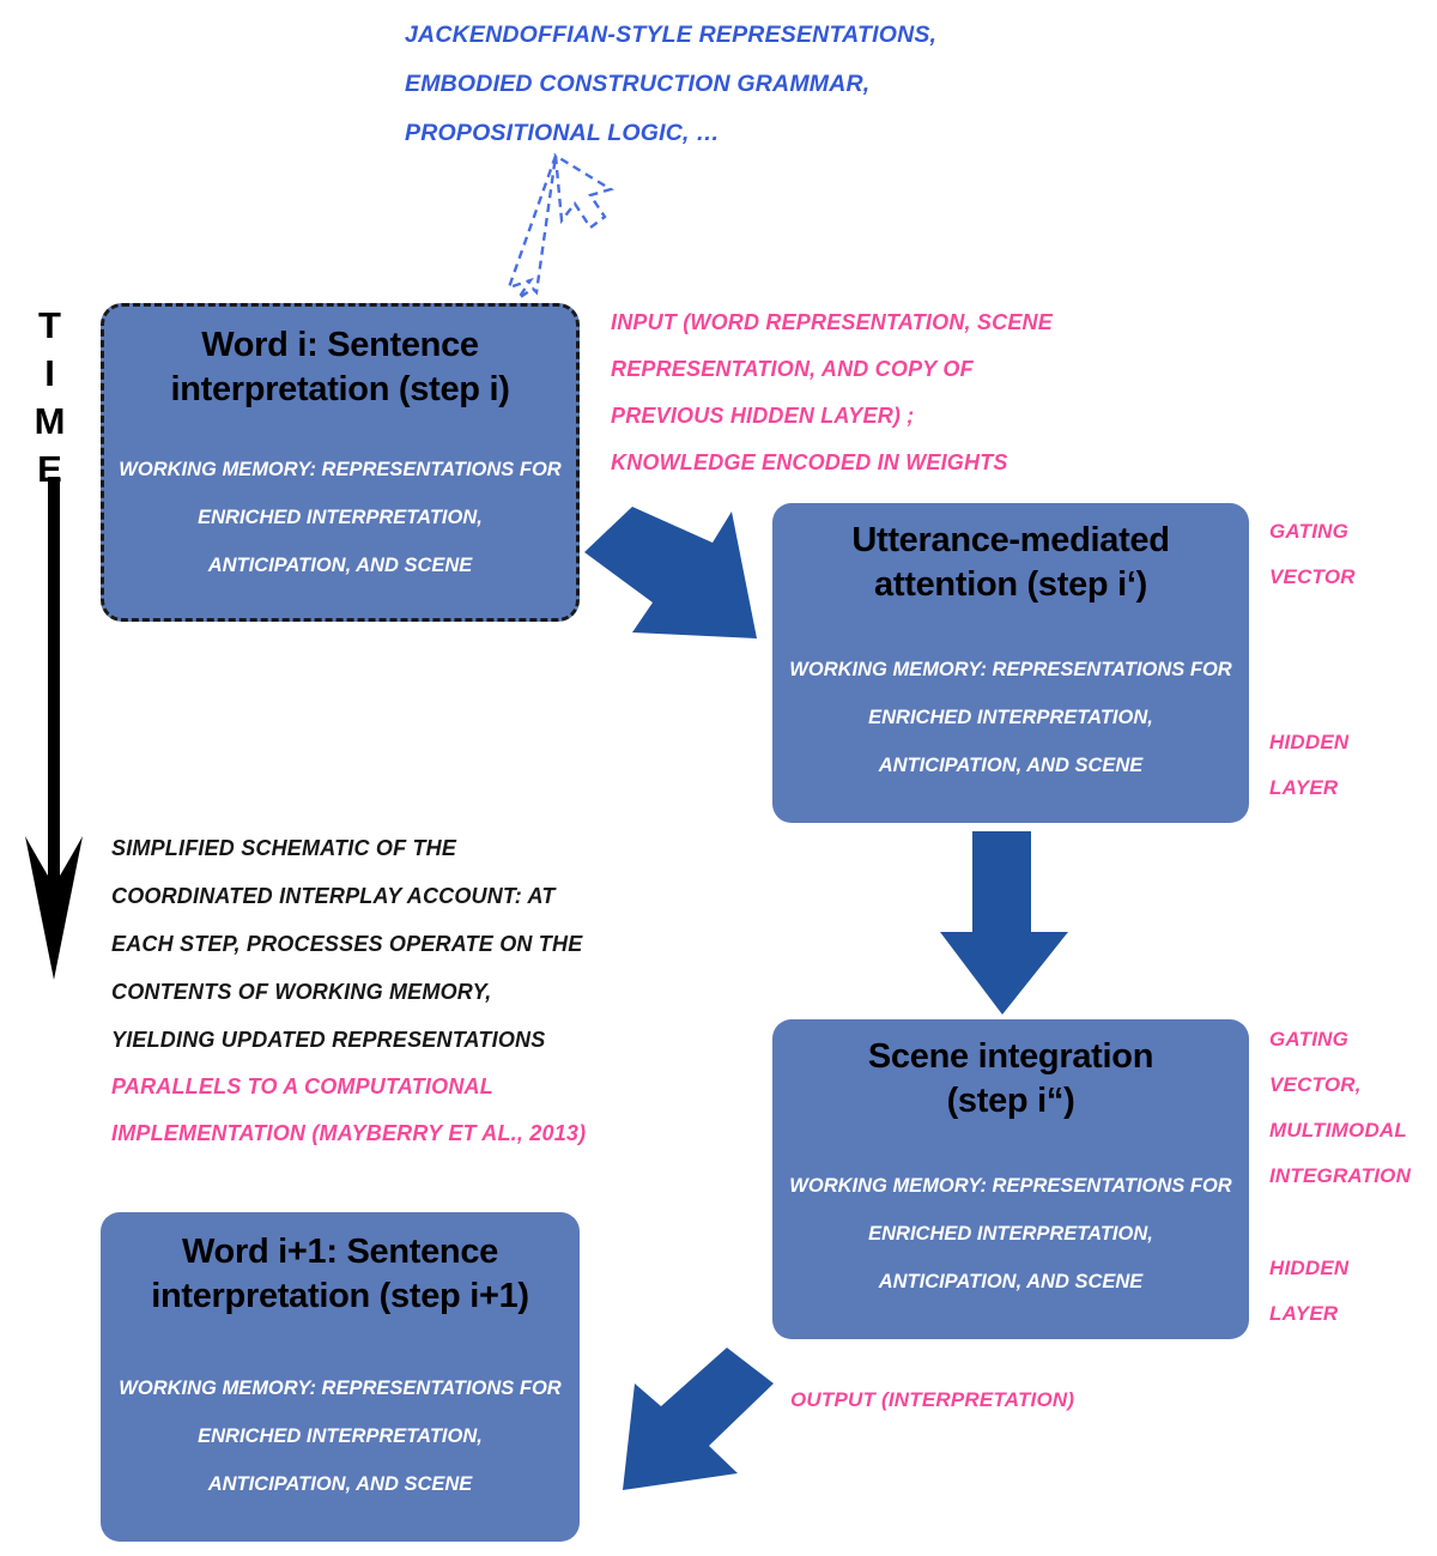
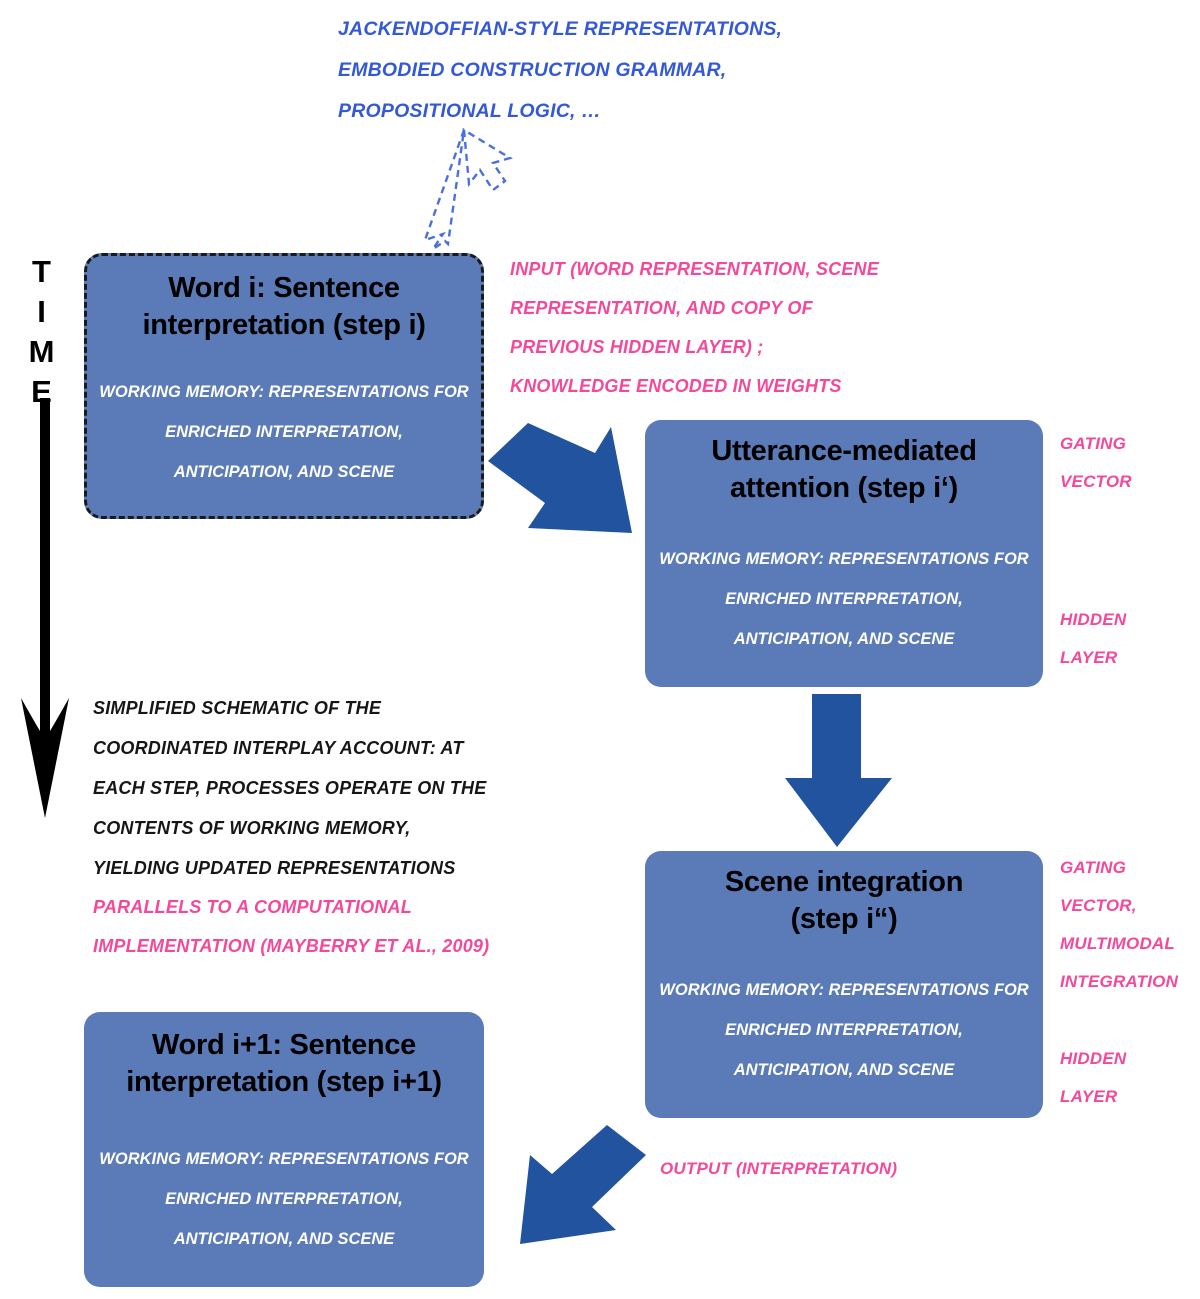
  JACKENDOFFIAN-STYLE REPRESENTATIONS,
  EMBODIED CONSTRUCTION GRAMMAR,
  PROPOSITIONAL LOGIC, …
  INPUT (WORD REPRESENTATION, SCENE
  REPRESENTATION, AND COPY OF
  PREVIOUS HIDDEN LAYER) ;
  KNOWLEDGE ENCODED IN WEIGHTS
  T
  I
  M
  E
  Word i: Sentence
  interpretation (step i)
  WORKING MEMORY: REPRESENTATIONS FOR
  ENRICHED INTERPRETATION,
  ANTICIPATION, AND SCENE
  Utterance-mediated
  attention (step i‘)
  WORKING MEMORY: REPRESENTATIONS FOR
  ENRICHED INTERPRETATION,
  ANTICIPATION, AND SCENE
  GATING
  VECTOR
  HIDDEN
  LAYER
  Scene integration
  (step i“)
  WORKING MEMORY: REPRESENTATIONS FOR
  ENRICHED INTERPRETATION,
  ANTICIPATION, AND SCENE
  GATING
  VECTOR,
  MULTIMODAL
  INTEGRATION
  HIDDEN
  LAYER
  SIMPLIFIED SCHEMATIC OF THE
  COORDINATED INTERPLAY ACCOUNT: AT
  EACH STEP, PROCESSES OPERATE ON THE
  CONTENTS OF WORKING MEMORY,
  YIELDING UPDATED REPRESENTATIONS
  PARALLELS TO A COMPUTATIONAL
- IMPLEMENTATION (MAYBERRY ET AL., 2013)
+ IMPLEMENTATION (MAYBERRY ET AL., 2009)
  Word i+1: Sentence
  interpretation (step i+1)
  WORKING MEMORY: REPRESENTATIONS FOR
  ENRICHED INTERPRETATION,
  ANTICIPATION, AND SCENE
  OUTPUT (INTERPRETATION)
